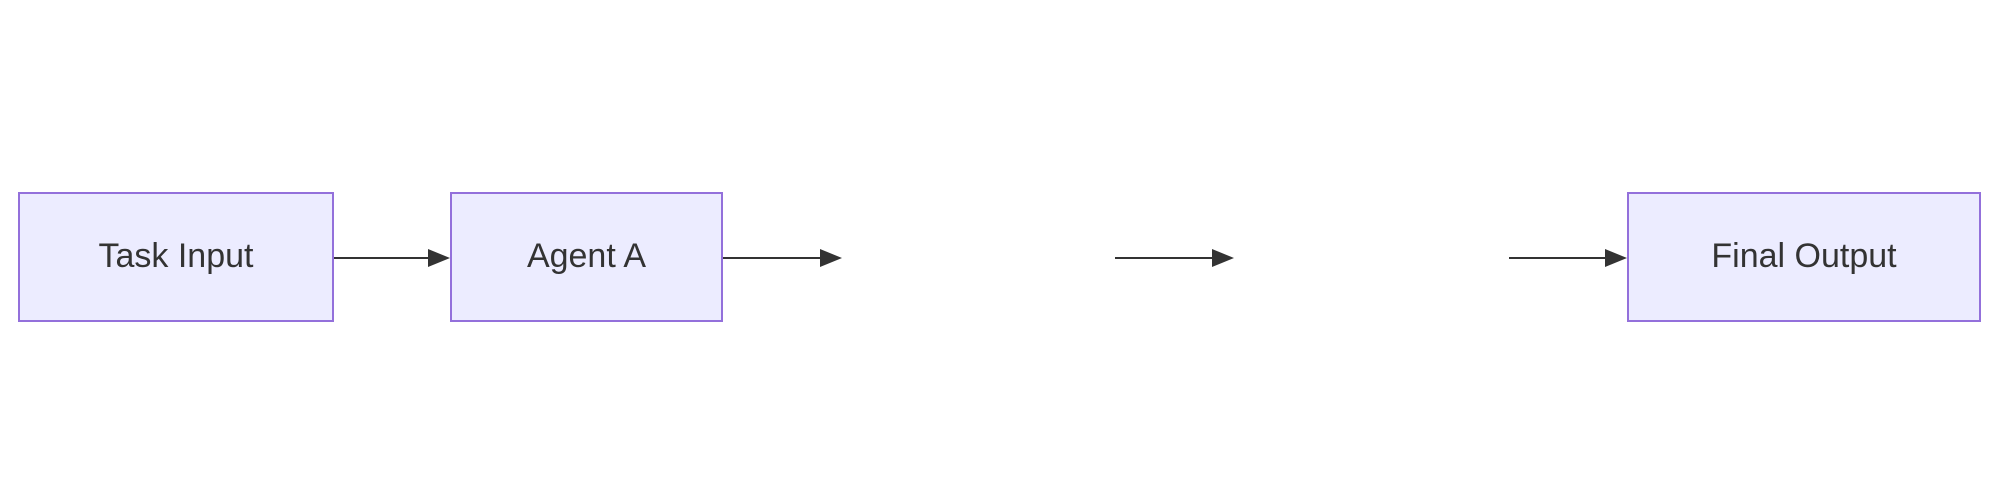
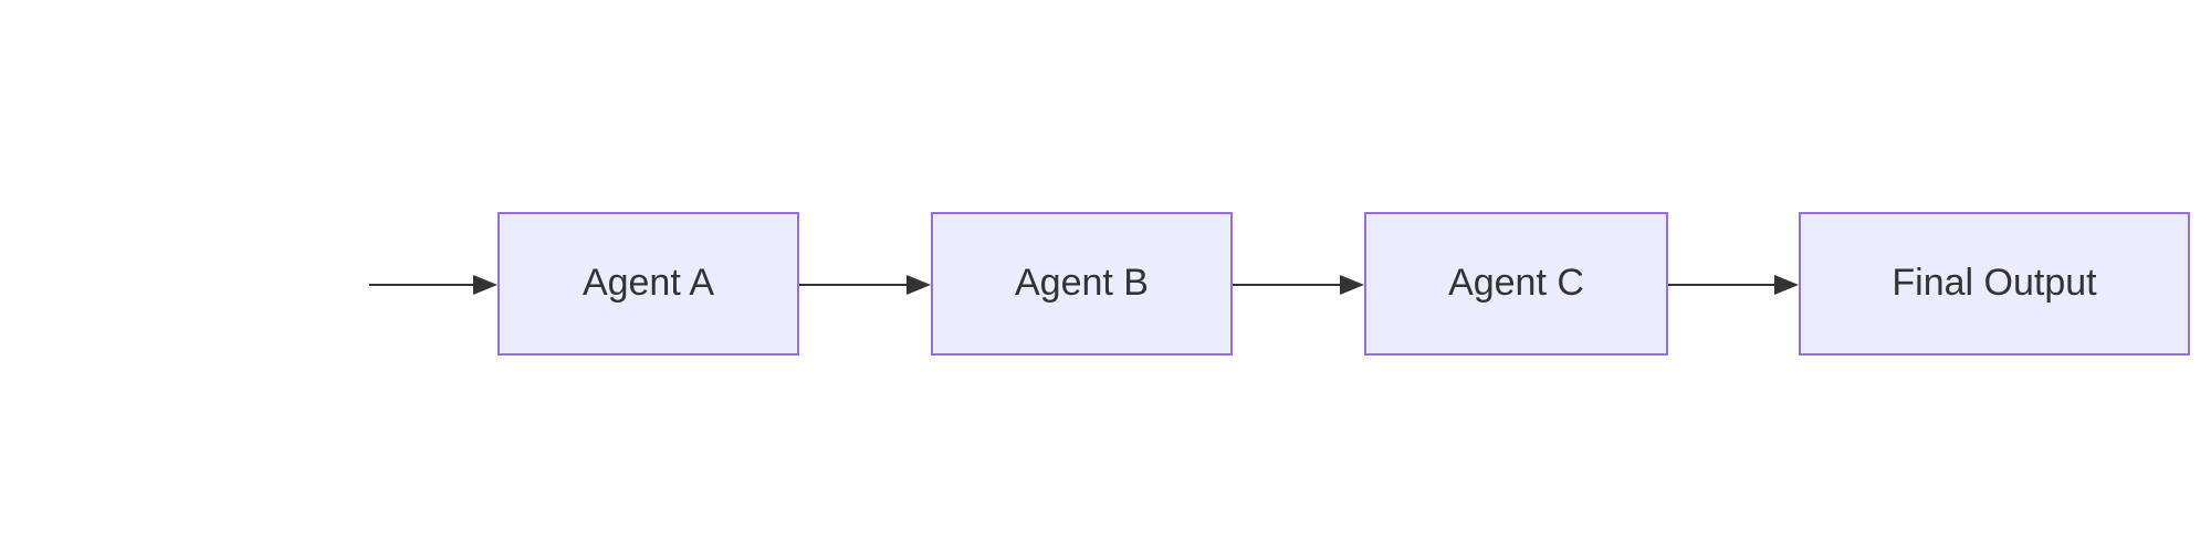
- Task Input
  Agent A
+ Agent B
+ Agent C
  Final Output
